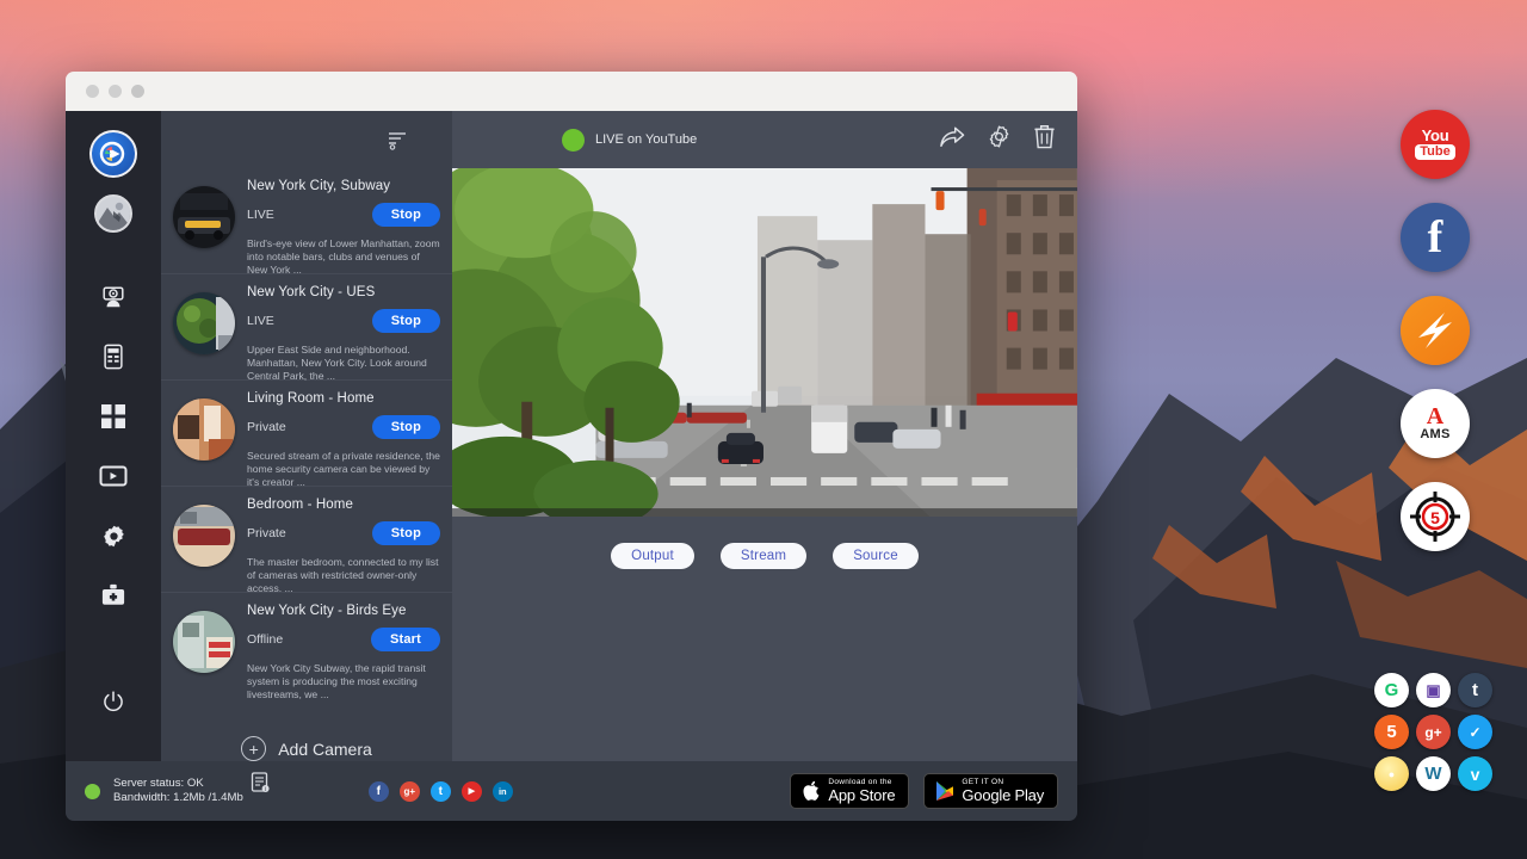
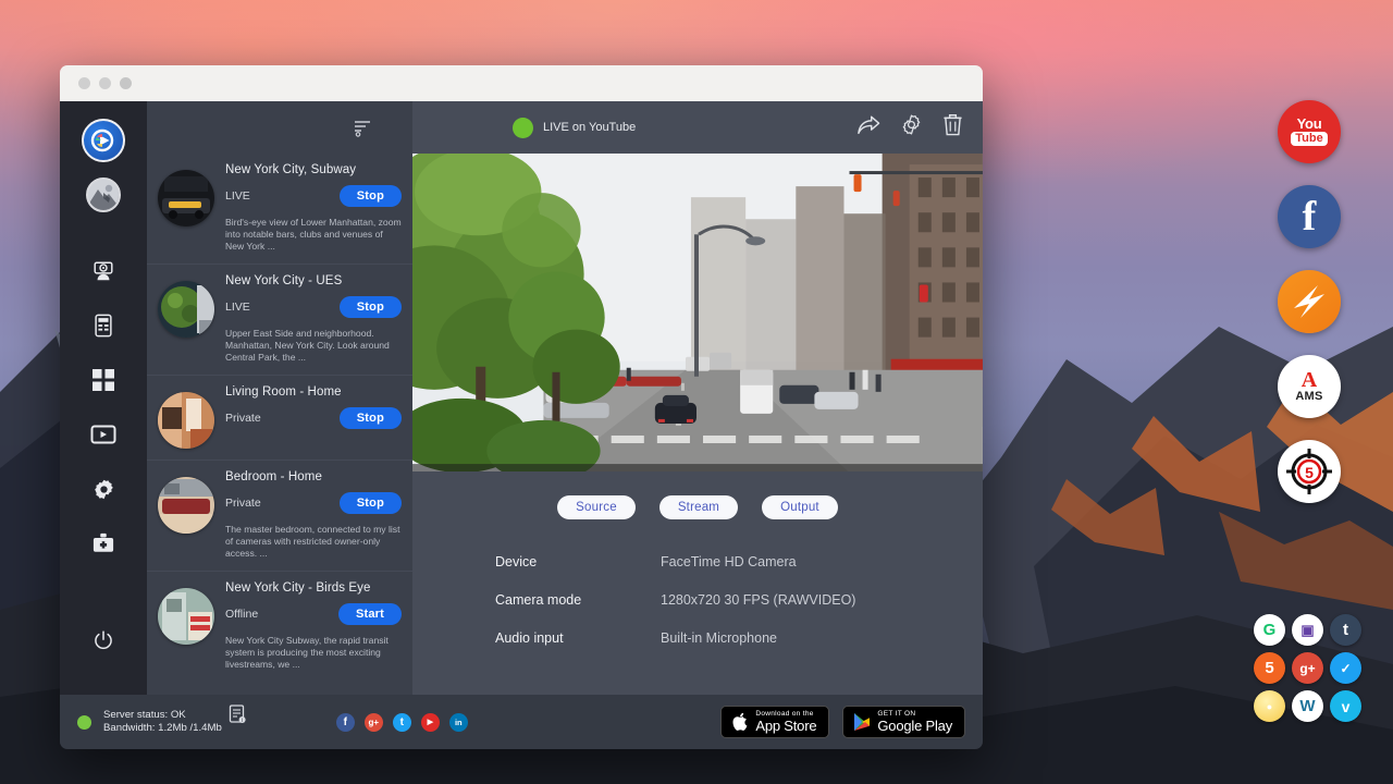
  You
  Tube
  f
  A
  AMS
  5
  G
  ▣
  t
  5
  g+
  ✓
  ●
  W
  v
  New York City, Subway
  LIVE
  Stop
  Bird's-eye view of Lower Manhattan, zoom into notable bars, clubs and venues of New York ...
  New York City - UES
  LIVE
  Stop
  Upper East Side and neighborhood. Manhattan, New York City. Look around Central Park, the ...
  Living Room - Home
  Private
  Stop
- Secured stream of a private residence, the home security camera can be viewed by it's creator ...
  Bedroom - Home
  Private
  Stop
  The master bedroom, connected to my list of cameras with restricted owner-only access. ...
  New York City - Birds Eye
  Offline
  Start
  New York City Subway, the rapid transit system is producing the most exciting livestreams, we ...
- +
- Add Camera
  LIVE on YouTube
- Output
+ Source
  Stream
- Source
+ Output
+ Device
+ FaceTime HD Camera
+ Camera mode
+ 1280x720 30 FPS (RAWVIDEO)
+ Audio input
+ Built-in Microphone
  Server status: OK
  Bandwidth: 1.2Mb /1.4Mb
  f
  g+
  t
  in
  App Store
  Google Play
